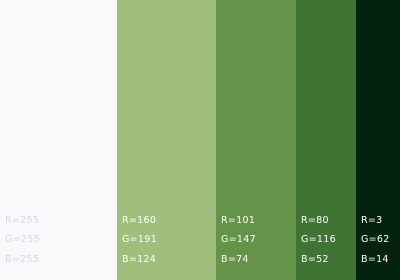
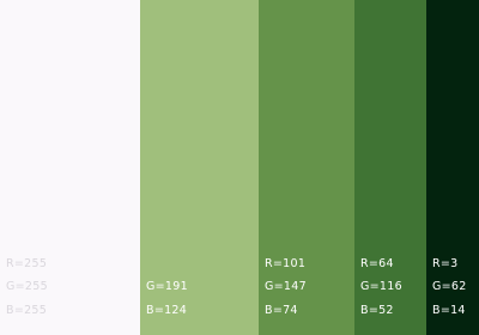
  R=255
  G=255
  B=255
- R=160
  G=191
  B=124
  R=101
  G=147
  B=74
- R=80
+ R=64
  G=116
  B=52
  R=3
  G=62
  B=14
